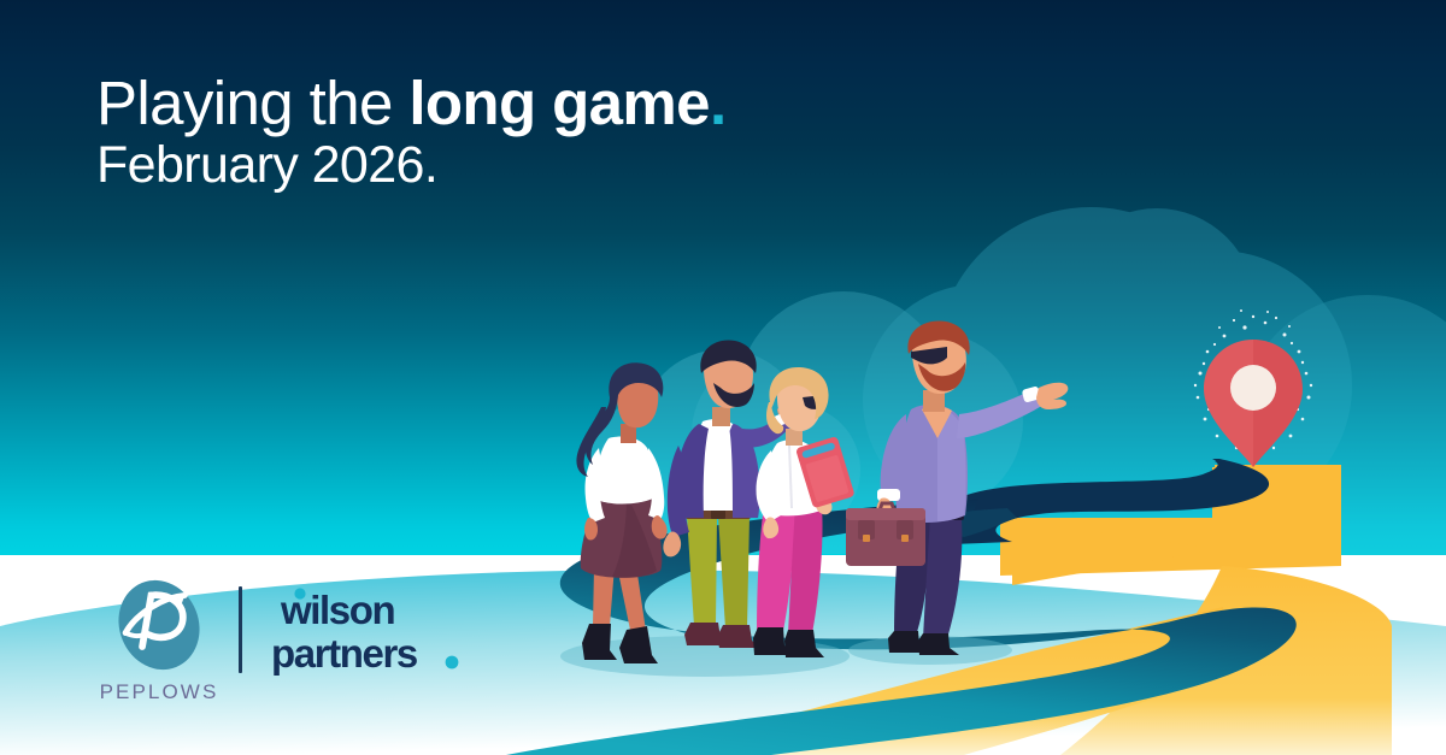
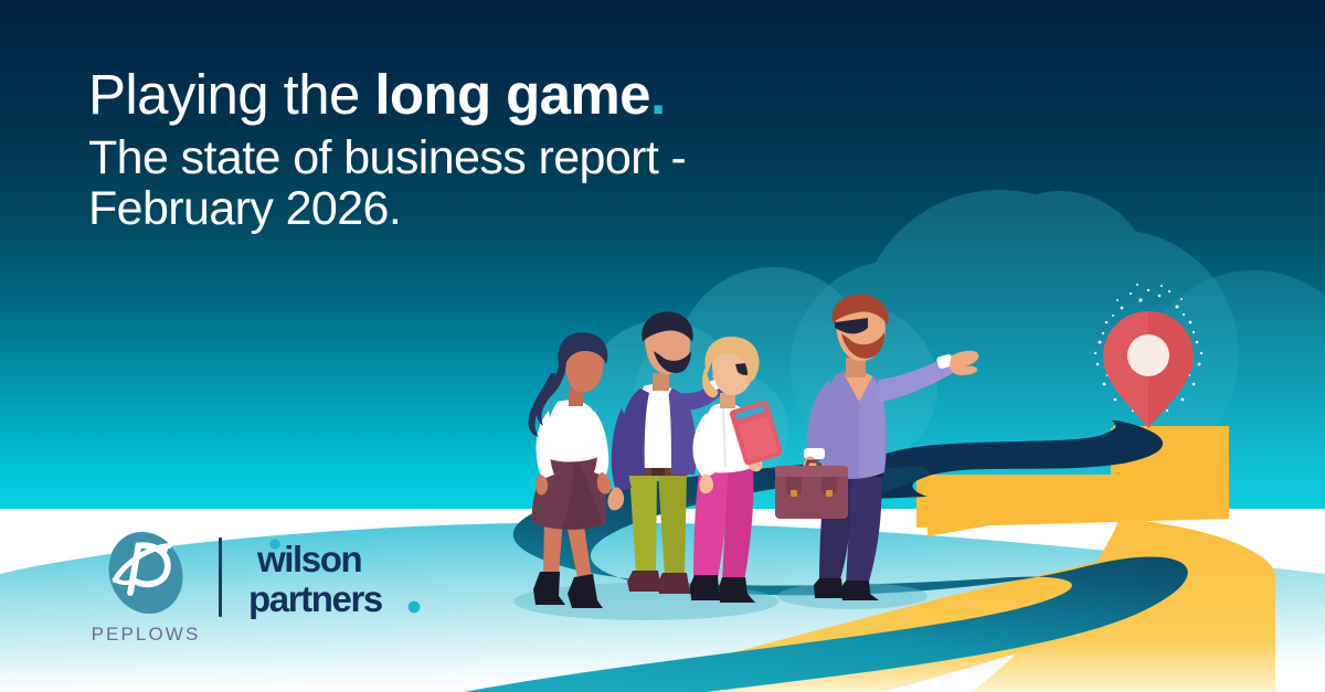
  Playing the long game.
+ The state of business report -
  February 2026.
  PEPLOWS
  wilson
  partners
